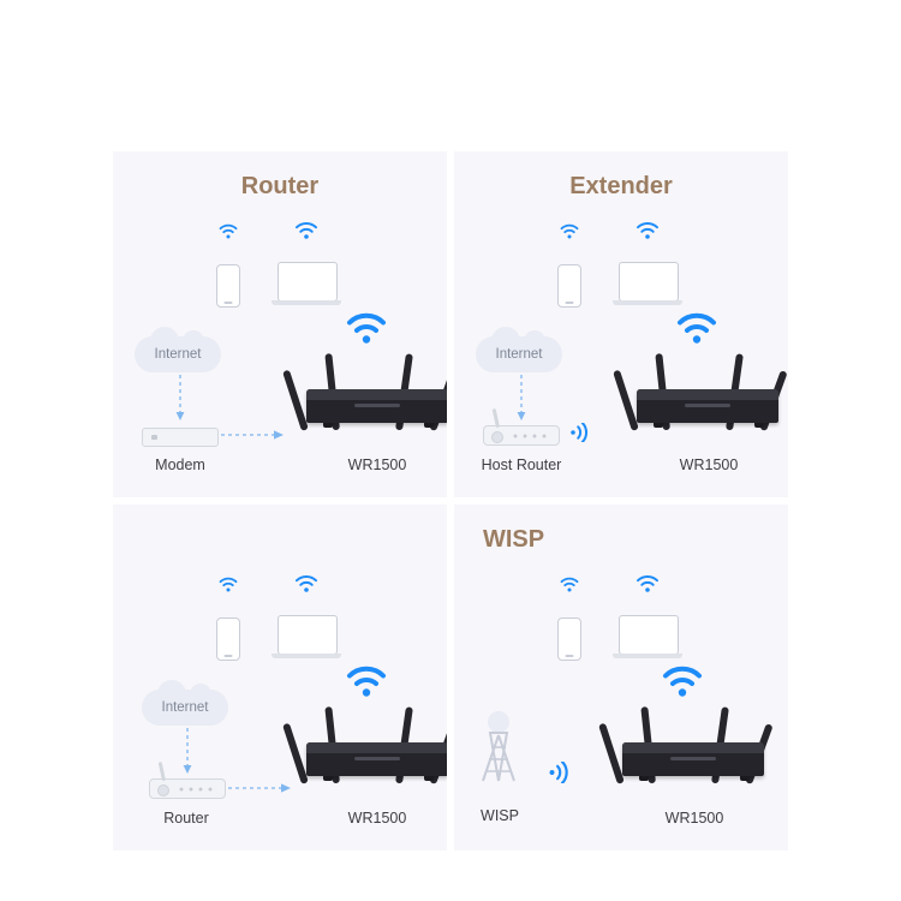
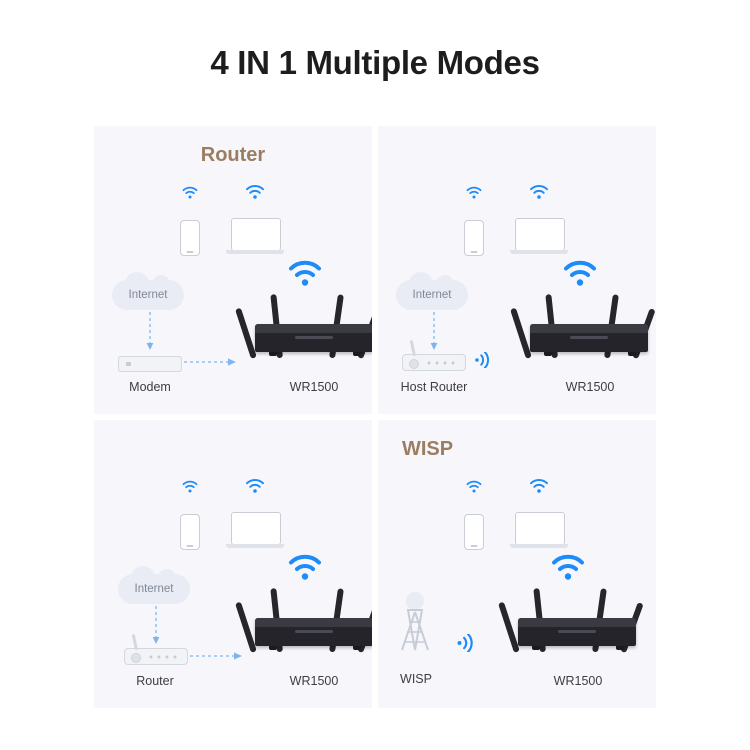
+ 4 IN 1 Multiple Modes
  Router
  Internet
  Modem
  WR1500
- Extender
  Internet
  Host Router
  WR1500
  Internet
  Router
  WR1500
  WISP
  WISP
  WR1500
